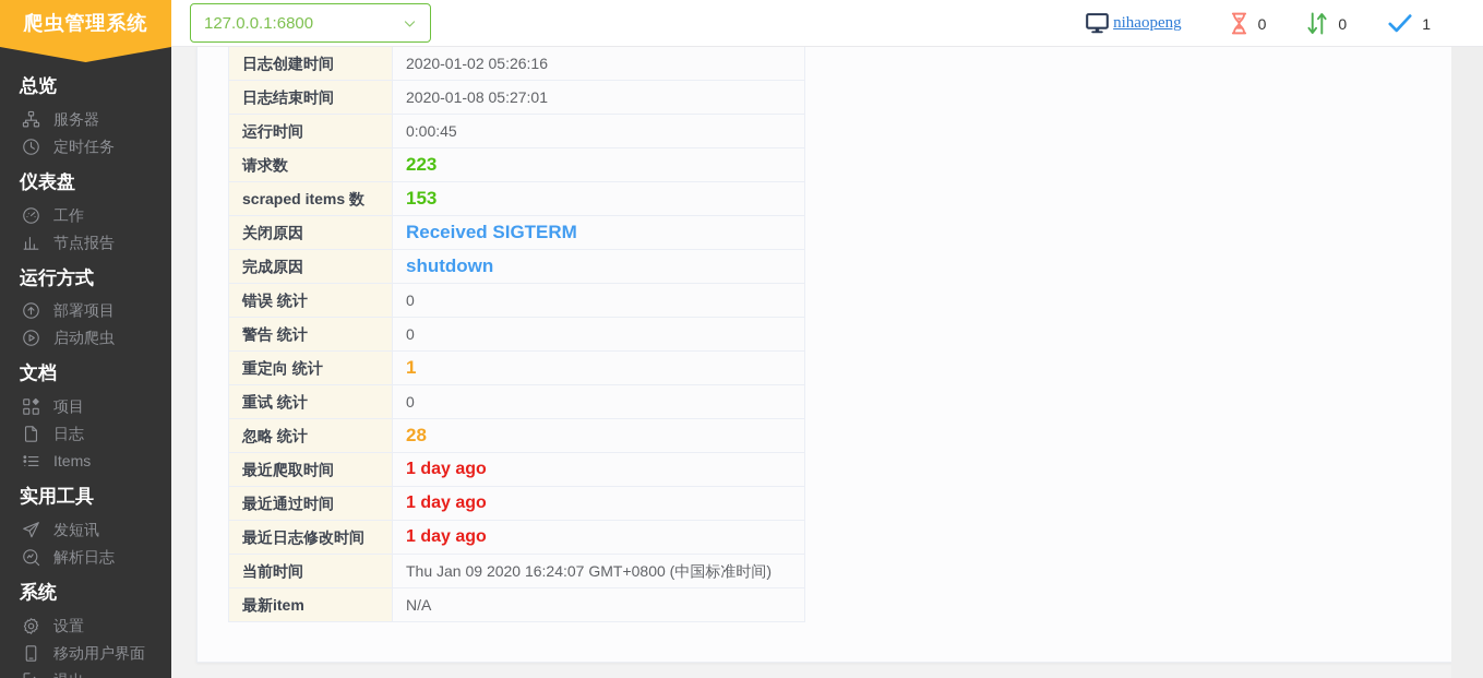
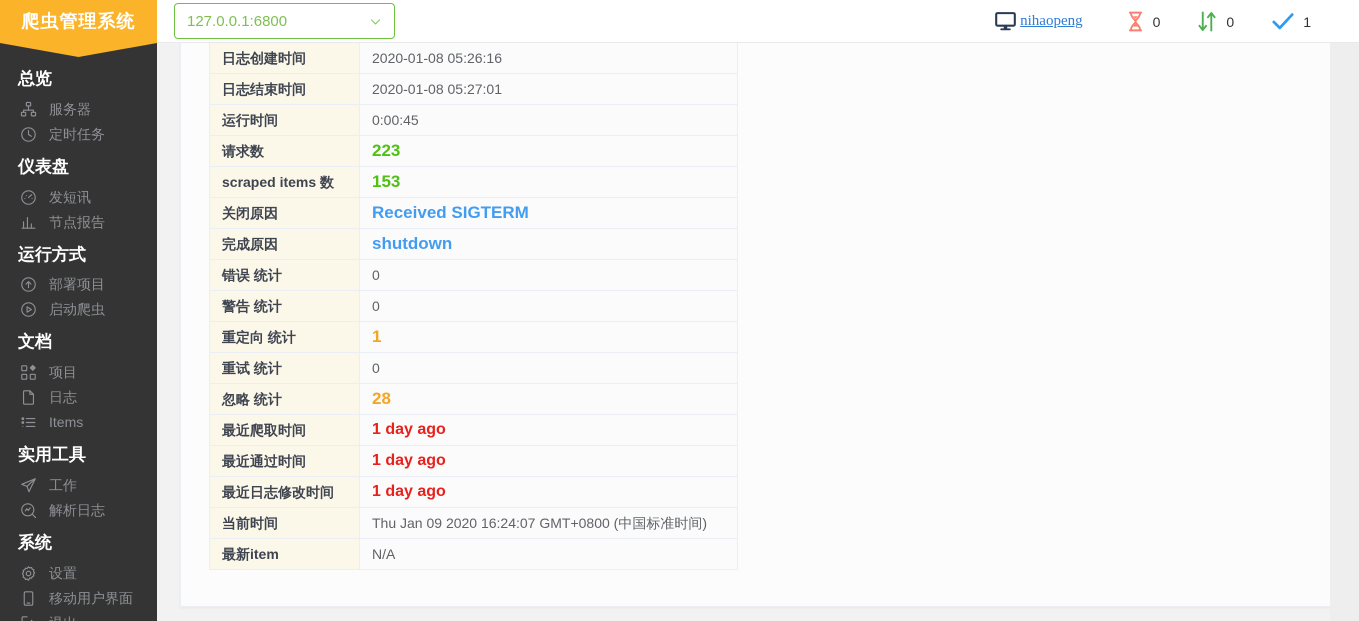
  爬虫管理系统
  总览
  服务器
  定时任务
  仪表盘
- 工作
+ 发短讯
  节点报告
  运行方式
  部署项目
  启动爬虫
  文档
  项目
  日志
  Items
  实用工具
- 发短讯
+ 工作
  解析日志
  系统
  设置
  移动用户界面
  127.0.0.1:6800
  nihaopeng
  0
  0
  1
- 日志创建时间	2020-01-02 05:26:16
+ 日志创建时间	2020-01-08 05:26:16
  日志结束时间	2020-01-08 05:27:01
  运行时间	0:00:45
  请求数	223
  scraped items 数	153
  关闭原因	Received SIGTERM
  完成原因	shutdown
  错误 统计	0
  警告 统计	0
  重定向 统计	1
  重试 统计	0
  忽略 统计	28
  最近爬取时间	1 day ago
  最近通过时间	1 day ago
  最近日志修改时间	1 day ago
  当前时间	Thu Jan 09 2020 16:24:07 GMT+0800 (中国标准时间)
  最新item	N/A
